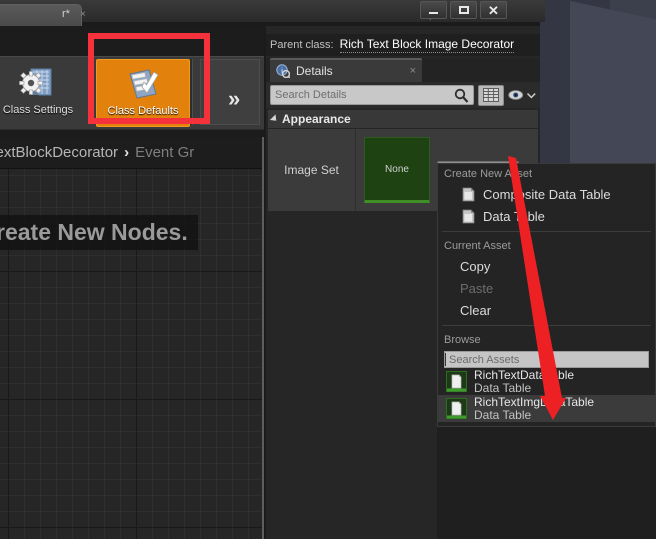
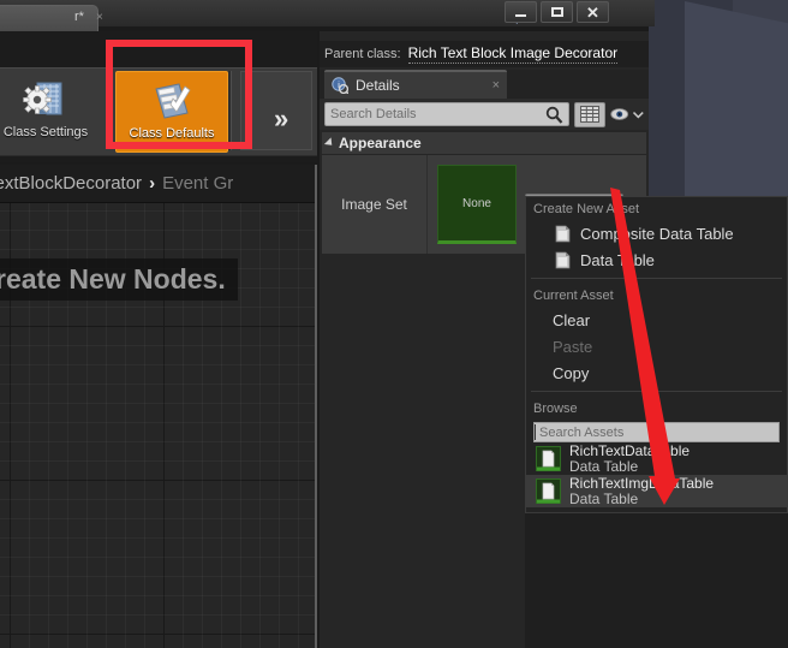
  r*
  ×
  ✕
  »
  Class Settings
  Class Defaults
  xtBlockDecorator
  ›
  Event Gr
  reate New Nodes.
  Parent class:
  Rich Text Block Image Decorator
  Details
  ×
  Search Details
  Appearance
  Image Set
  None
  Create New Aset
  Comsite Data Table
  Data Tble
  Current Asset
- Copy
+ Clear
  Paste
- Clear
+ Copy
  Browse
  Search Assets
  RichTextDatble
  Data Table
  RichTextImgTable
  Data Table
